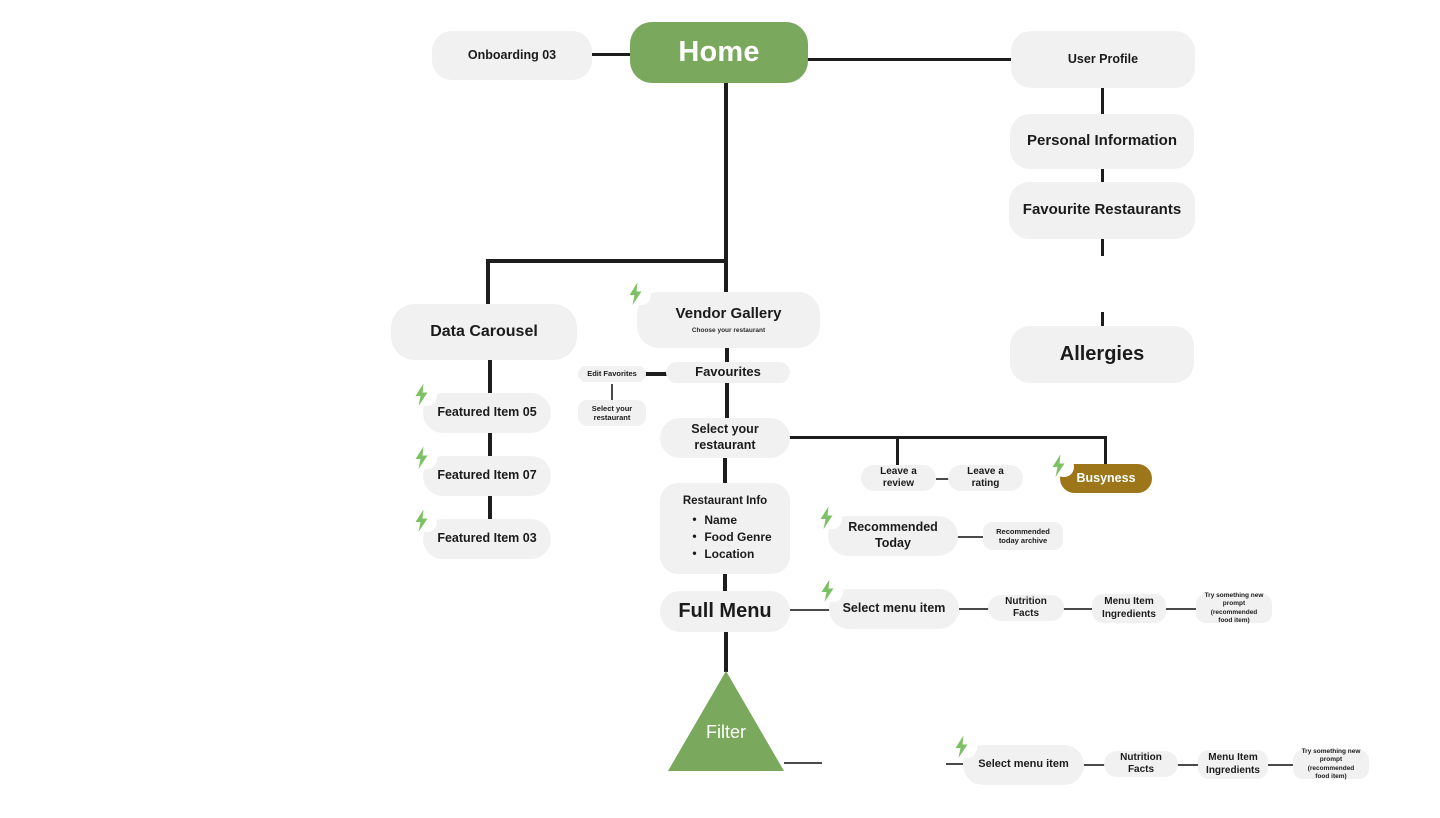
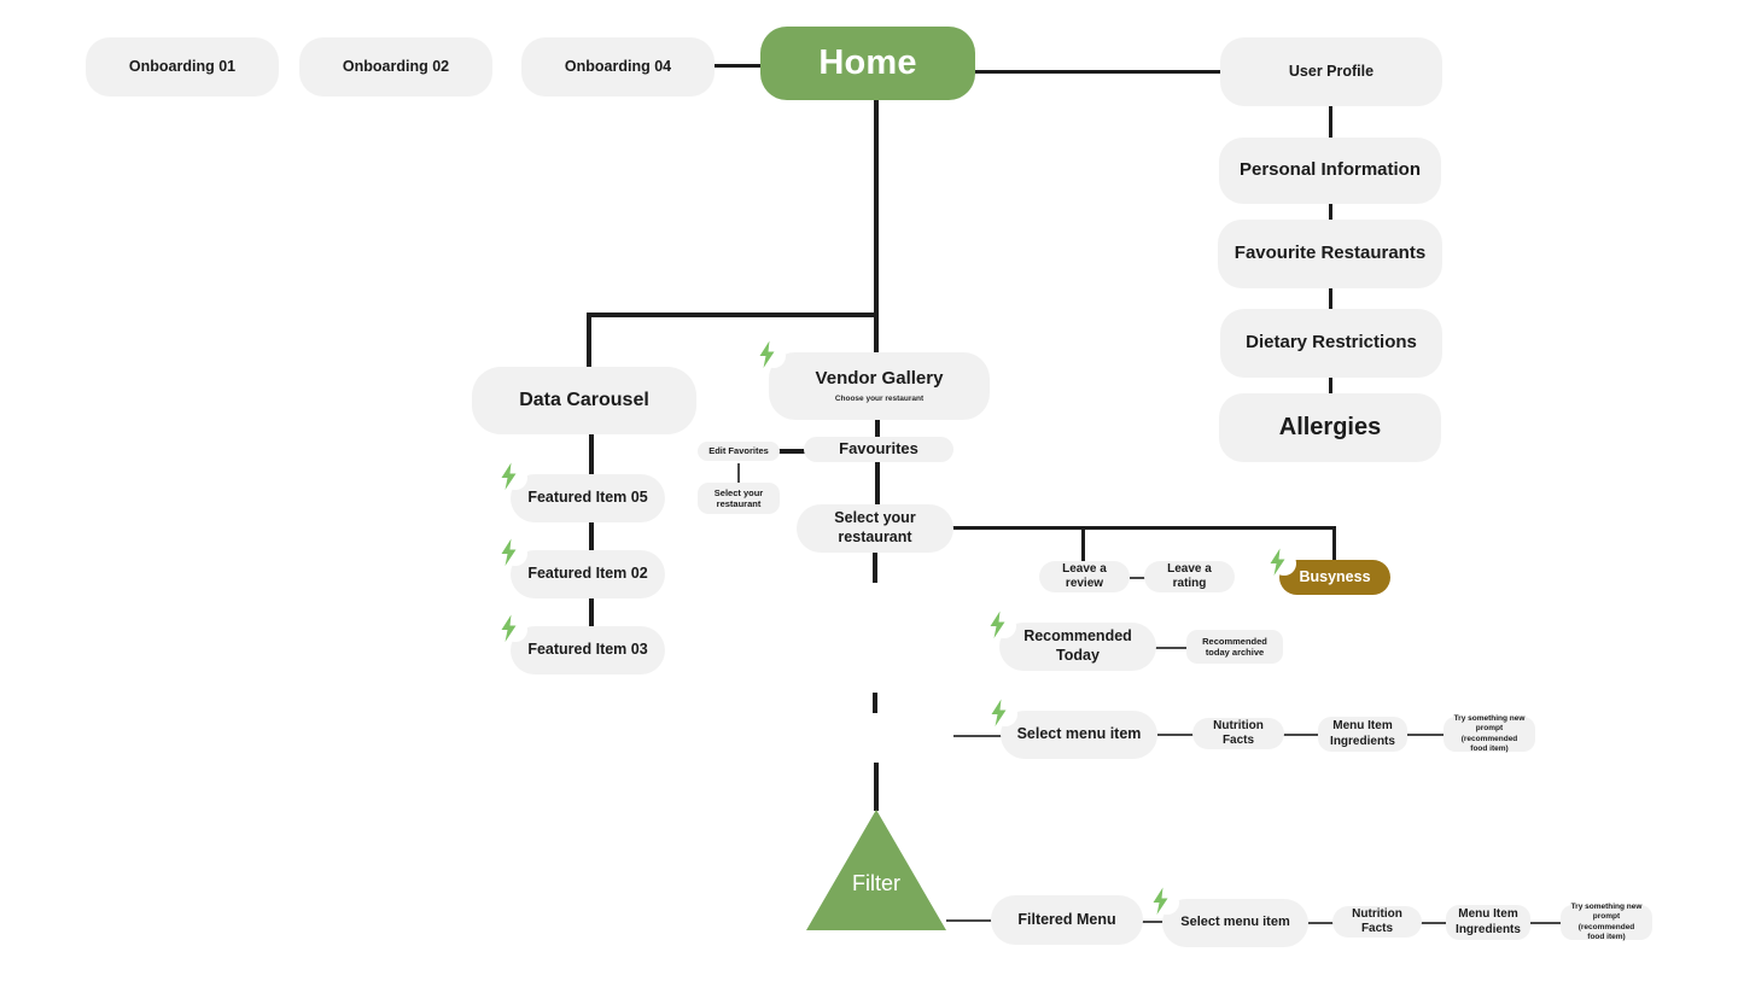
+ Onboarding 01
+ Onboarding 02
- Onboarding 03
+ Onboarding 04
  Home
  User Profile
  Personal Information
  Favourite Restaurants
+ Dietary Restrictions
  Allergies
  Data Carousel
  Featured Item 05
- Featured Item 07
+ Featured Item 02
  Featured Item 03
  Vendor Gallery
  Favourites
  Edit Favorites
  Select your restaurant
  Select your restaurant
  Leave a review
  Leave a rating
  Busyness
- Restaurant Info
- Name
- Food Genre
- Location
  Recommended Today
  Recommended today archive
- Full Menu
  Select menu item
  Nutrition Facts
  Menu Item Ingredients
  Filter
+ Filtered Menu
  Select menu item
  Nutrition Facts
  Menu Item Ingredients
